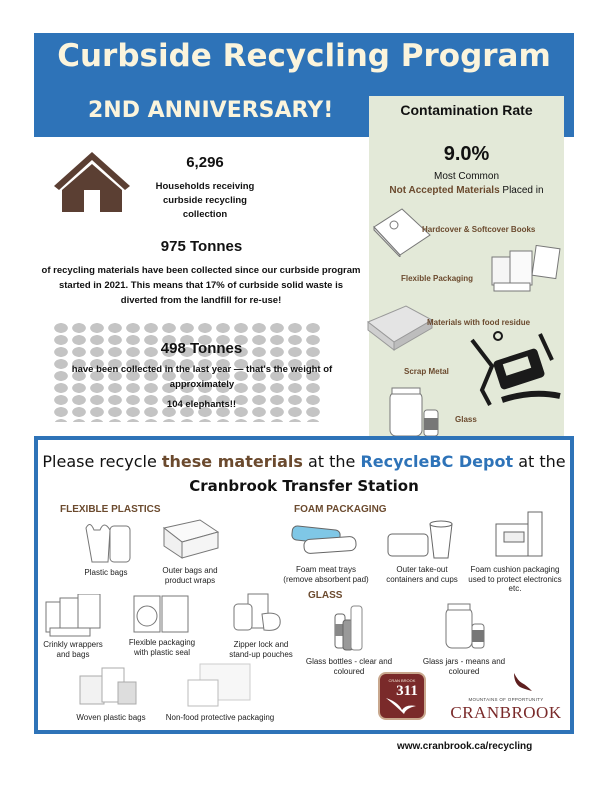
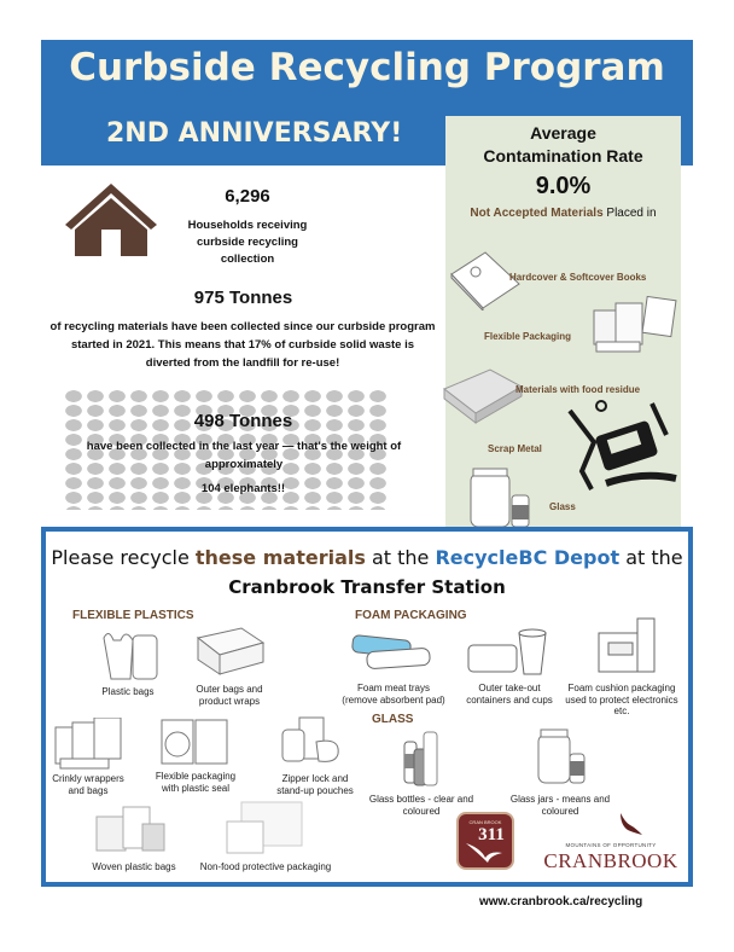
  Curbside Recycling Program
  2ND ANNIVERSARY!
+ Average
  Contamination Rate
  9.0%
- Most Common
  Not Accepted Materials Placed in
  Hardcover & Softcover Books
  Flexible Packaging
  Materials with food residue
  Scrap Metal
  Glass
  6,296
  Households receiving curbside recycling collection
  975 Tonnes
  of recycling materials have been collected since our curbside program started in 2021. This means that 17% of curbside solid waste is diverted from the landfill for re-use!
  498 Tonnes
  have been collected in the last year — that's the weight of approximately
  104 elephants!!
  Please recycle these materials at the RecycleBC Depot at the
  Cranbrook Transfer Station
  FLEXIBLE PLASTICS
  Plastic bags
  Outer bags and product wraps
  Crinkly wrappers and bags
  Flexible packaging with plastic seal
  Zipper lock and stand-up pouches
  Woven plastic bags
  Non-food protective packaging
  FOAM PACKAGING
  Foam meat trays (remove absorbent pad)
  Outer take-out containers and cups
  Foam cushion packaging used to protect electronics etc.
  GLASS
  Glass bottles - clear and coloured
  Glass jars - means and coloured
  311
  CRANBROOK
  www.cranbrook.ca/recycling
